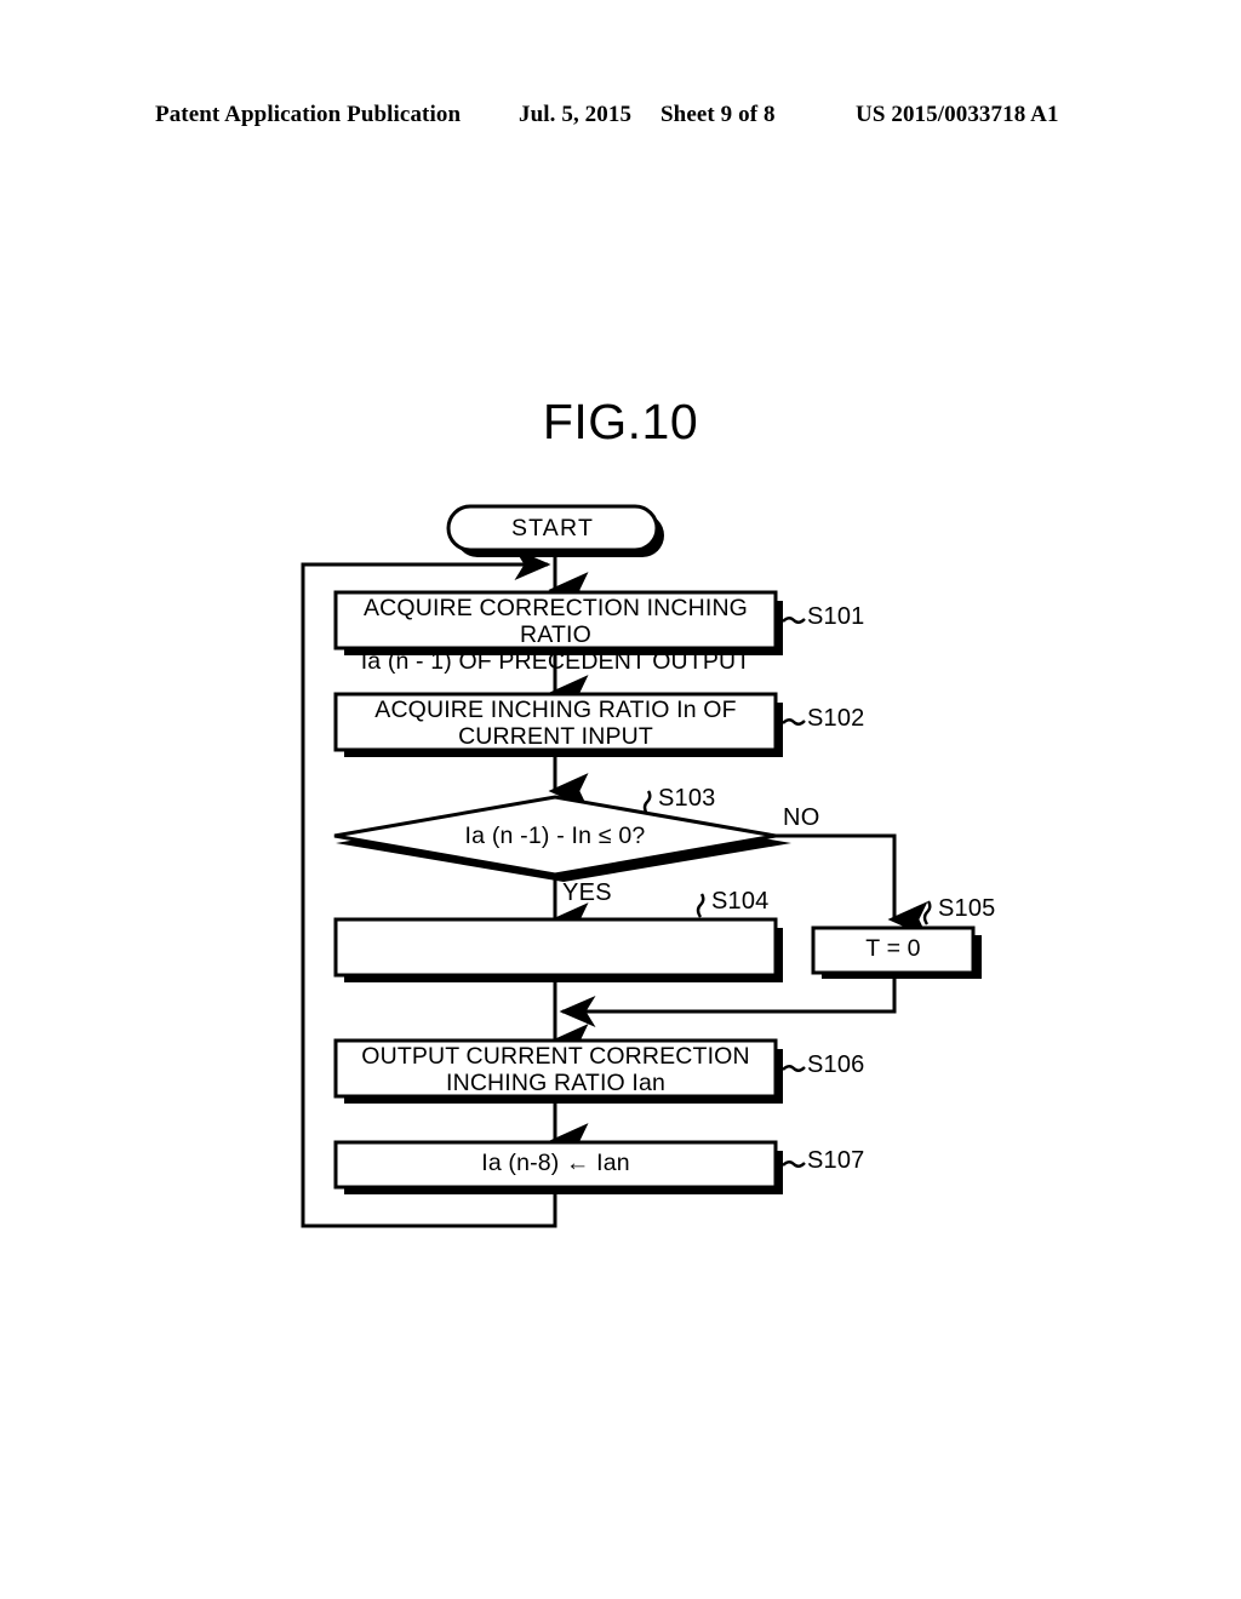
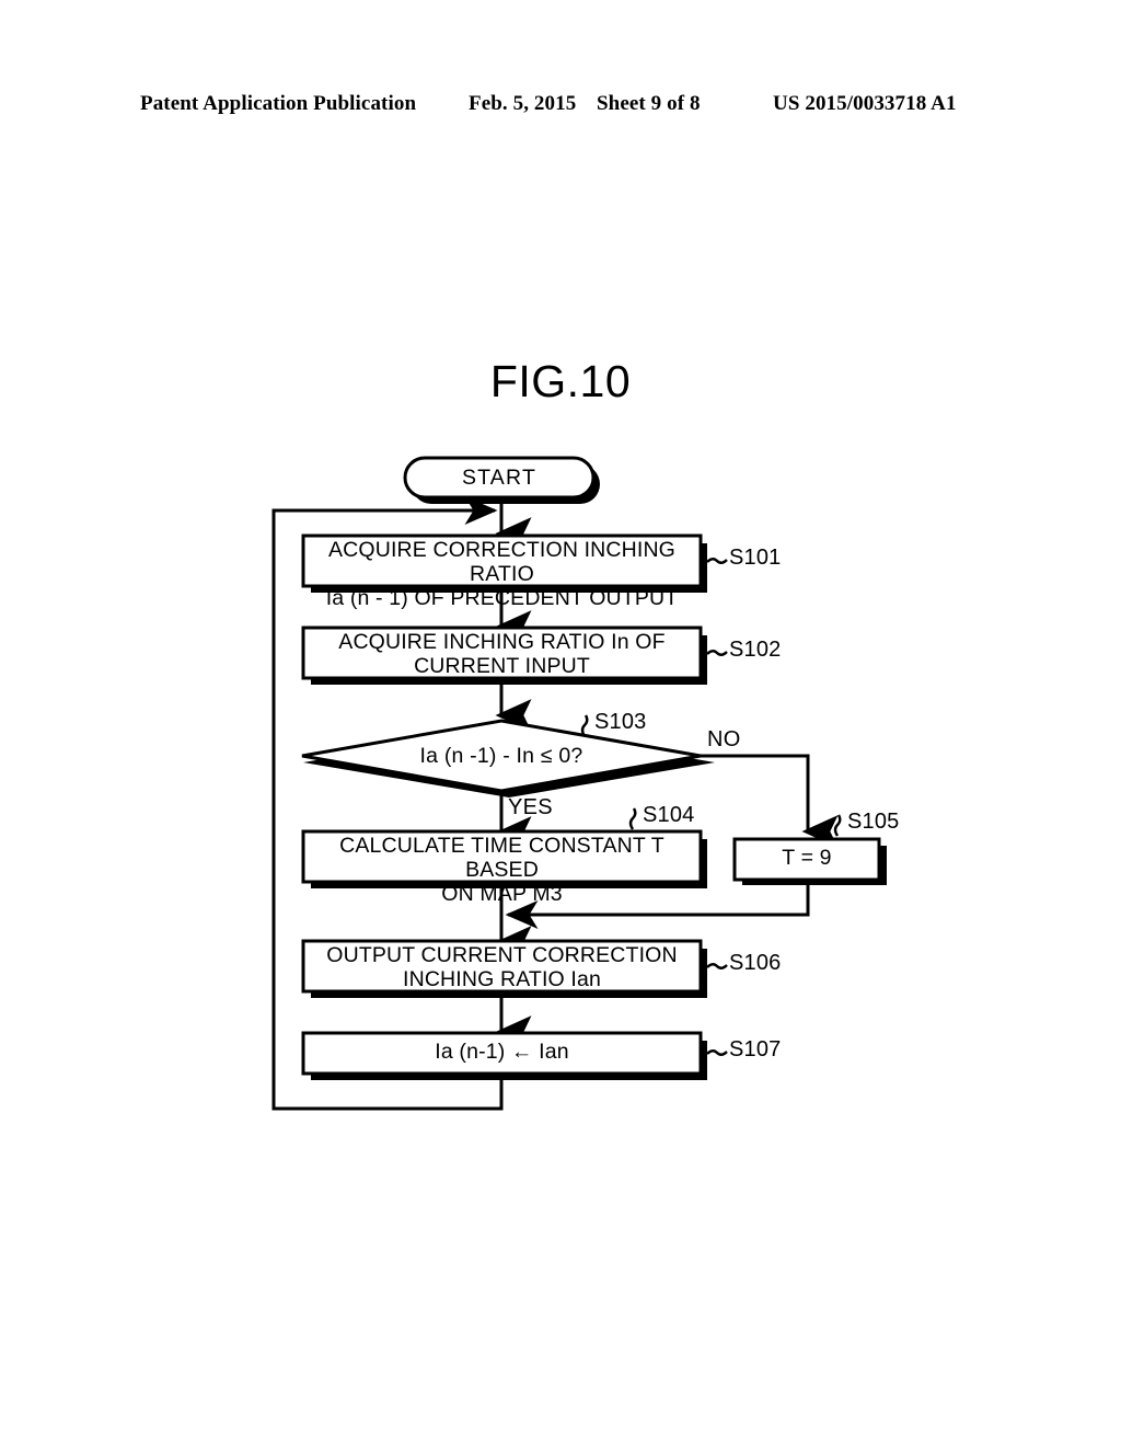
  Patent Application Publication
- Jul. 5, 2015
+ Feb. 5, 2015
  Sheet 9 of 8
  US 2015/0033718 A1
  FIG.10
  START
  ACQUIRE CORRECTION INCHING RATIO
  Ia (n - 1) OF PRECEDENT OUTPUT
  ACQUIRE INCHING RATIO In OF
  CURRENT INPUT
  Ia (n -1) - In ≤ 0?
+ CALCULATE TIME CONSTANT T BASED
+ ON MAP M3
- T = 0
+ T = 9
  OUTPUT CURRENT CORRECTION
  INCHING RATIO Ian
- Ia (n-8) ← Ian
+ Ia (n-1) ← Ian
  S101
  S102
  S103
  S104
  S105
  S106
  S107
  YES
  NO
